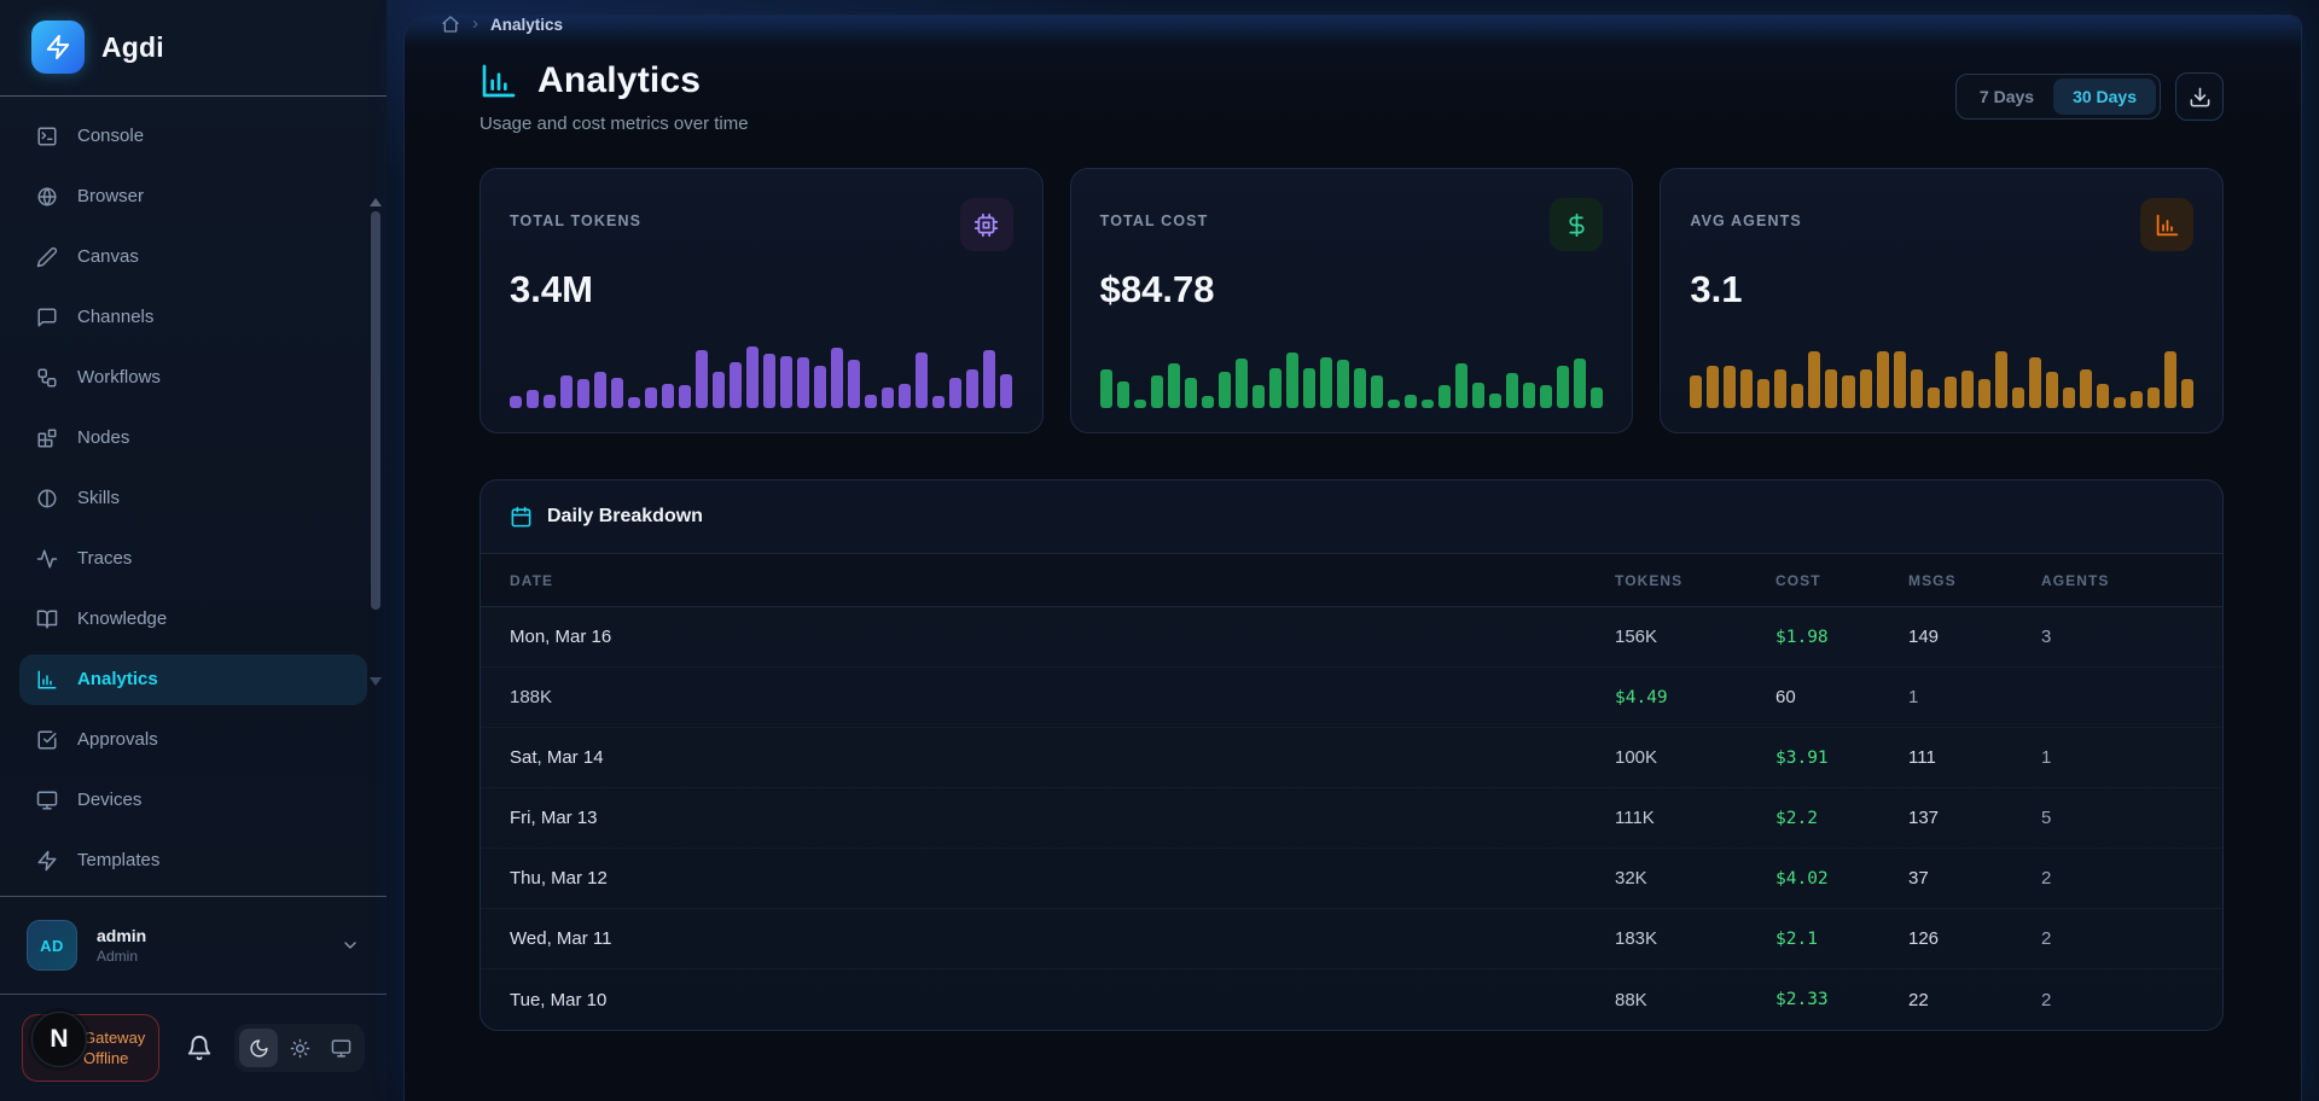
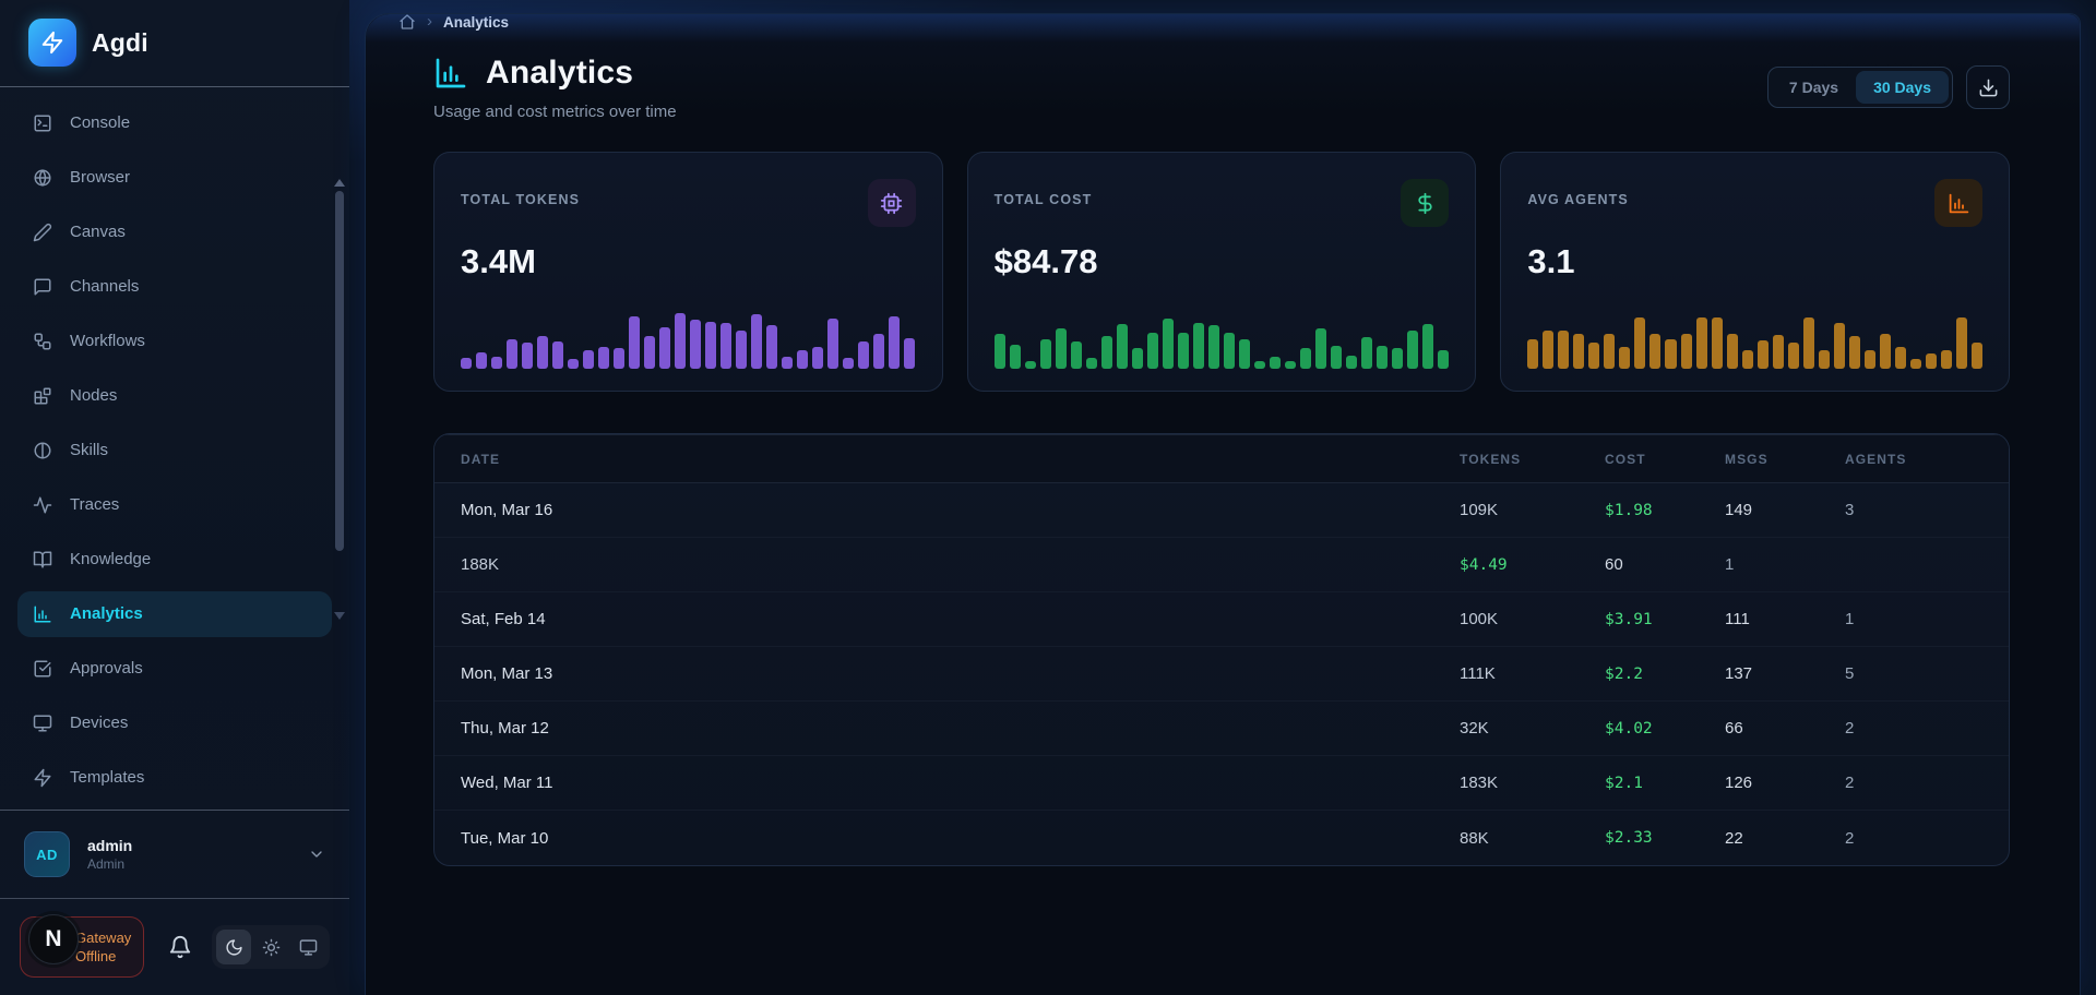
  Agdi
  Console
  Browser
  Canvas
  Channels
  Workflows
  Nodes
  Skills
  Traces
  Knowledge
  Analytics
  Approvals
  Devices
  Templates
  AD
  admin
  Admin
  Gateway
  Offline
  N
  Analytics
  Usage and cost metrics over time
  7 Days
  30 Days
  TOTAL TOKENS
  3.4M
  TOTAL COST
  $84.78
  AVG AGENTS
  3.1
- Daily Breakdown
  DATE
  TOKENS
  COST
  MSGS
  AGENTS
  Mon, Mar 16
- 156K
+ 109K
  $1.98
  149
  3
  188K
  $4.49
  60
  1
- Sat, Mar 14
+ Sat, Feb 14
  100K
  $3.91
  111
  1
- Fri, Mar 13
+ Mon, Mar 13
  111K
  $2.2
  137
  5
  Thu, Mar 12
  32K
  $4.02
- 37
+ 66
  2
  Wed, Mar 11
  183K
  $2.1
  126
  2
  Tue, Mar 10
  88K
  $2.33
  22
  2
